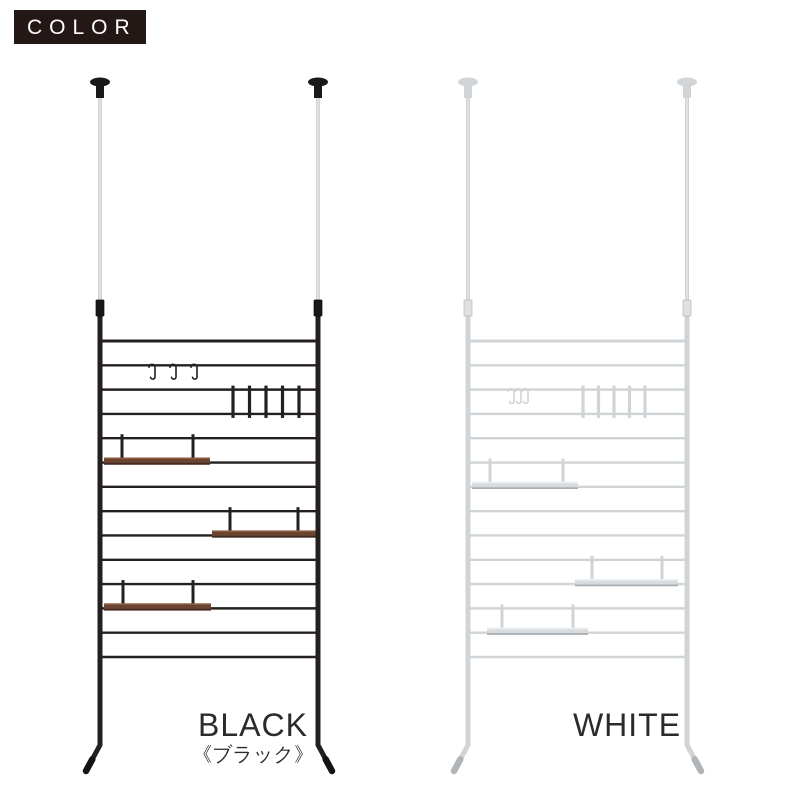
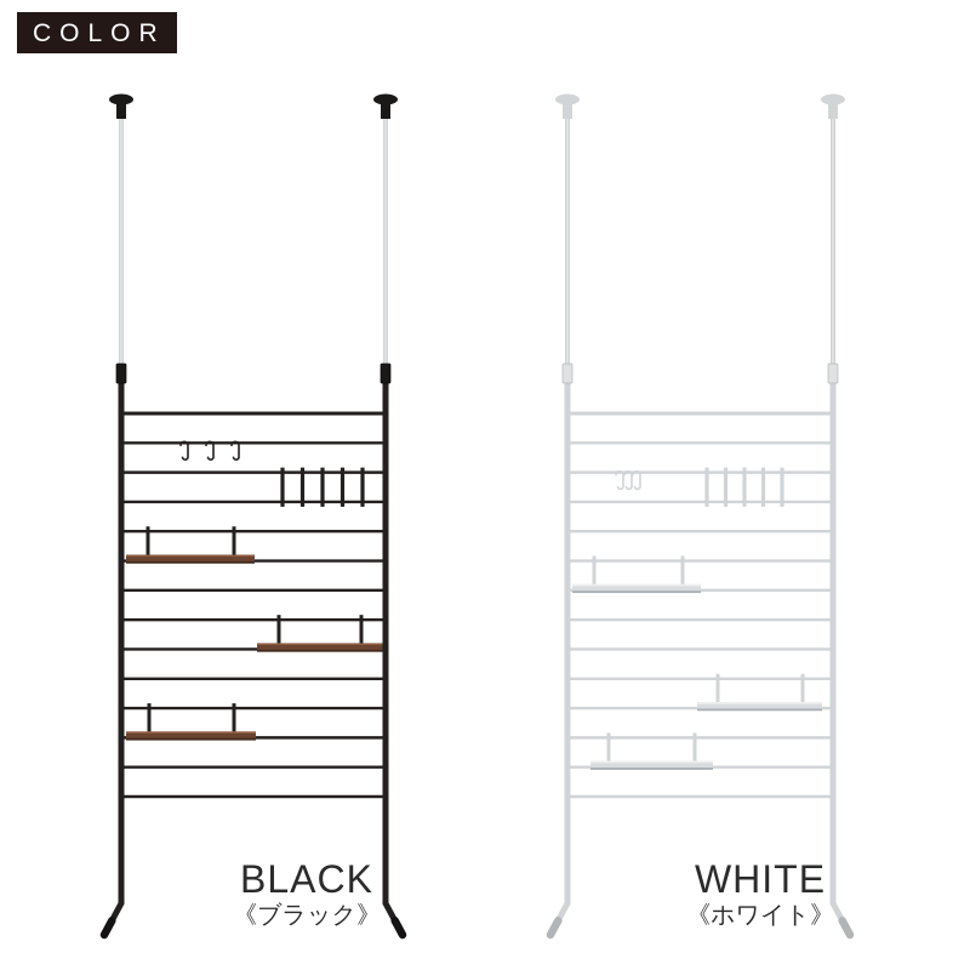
  COLOR
  BLACK
  《ブラック》
  WHITE
+ 《ホワイト》
